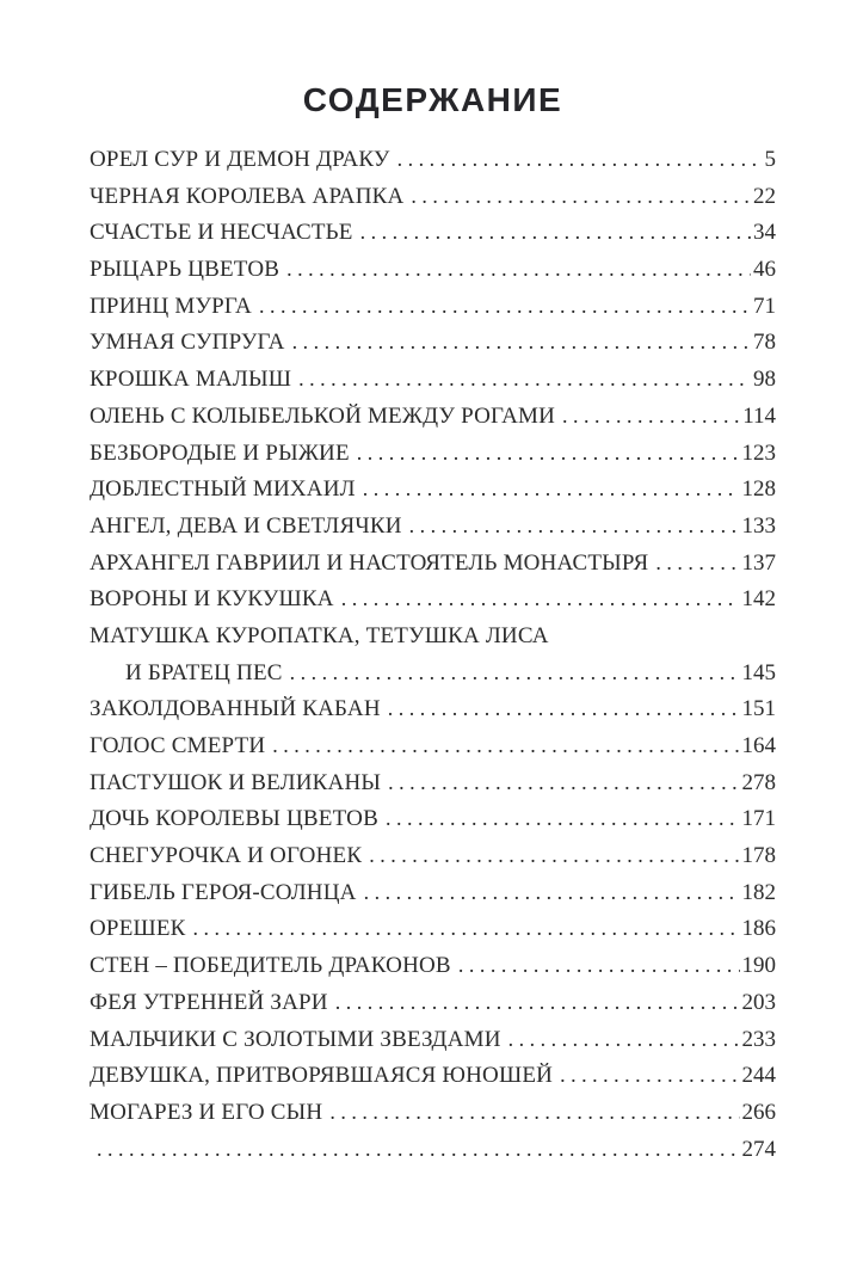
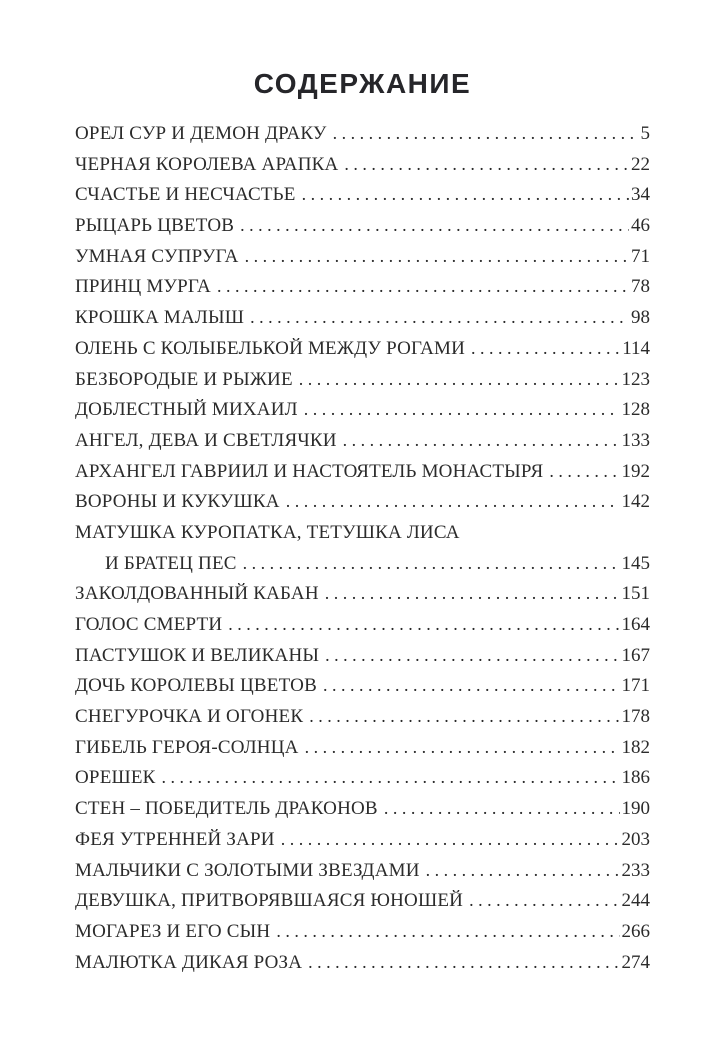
  СОДЕРЖАНИЕ
  ОРЕЛ СУР И ДЕМОН ДРАКУ
  5
  ЧЕРНАЯ КОРОЛЕВА АРАПКА
  22
  СЧАСТЬЕ И НЕСЧАСТЬЕ
  34
  РЫЦАРЬ ЦВЕТОВ
  46
- ПРИНЦ МУРГА
+ УМНАЯ СУПРУГА
  71
- УМНАЯ СУПРУГА
+ ПРИНЦ МУРГА
  78
  КРОШКА МАЛЫШ
  98
  ОЛЕНЬ С КОЛЫБЕЛЬКОЙ МЕЖДУ РОГАМИ
  114
  БЕЗБОРОДЫЕ И РЫЖИЕ
  123
  ДОБЛЕСТНЫЙ МИХАИЛ
  128
  АНГЕЛ, ДЕВА И СВЕТЛЯЧКИ
  133
  АРХАНГЕЛ ГАВРИИЛ И НАСТОЯТЕЛЬ МОНАСТЫРЯ
- 137
+ 192
  ВОРОНЫ И КУКУШКА
  142
  МАТУШКА КУРОПАТКА, ТЕТУШКА ЛИСА
  И БРАТЕЦ ПЕС
  145
  ЗАКОЛДОВАННЫЙ КАБАН
  151
  ГОЛОС СМЕРТИ
  164
  ПАСТУШОК И ВЕЛИКАНЫ
- 278
+ 167
  ДОЧЬ КОРОЛЕВЫ ЦВЕТОВ
  171
  СНЕГУРОЧКА И ОГОНЕК
  178
  ГИБЕЛЬ ГЕРОЯ-СОЛНЦА
  182
  ОРЕШЕК
  186
  СТЕН – ПОБЕДИТЕЛЬ ДРАКОНОВ
  190
  ФЕЯ УТРЕННЕЙ ЗАРИ
  203
  МАЛЬЧИКИ С ЗОЛОТЫМИ ЗВЕЗДАМИ
  233
  ДЕВУШКА, ПРИТВОРЯВШАЯСЯ ЮНОШЕЙ
  244
  МОГАРЕЗ И ЕГО СЫН
  266
+ МАЛЮТКА ДИКАЯ РОЗА
  274
